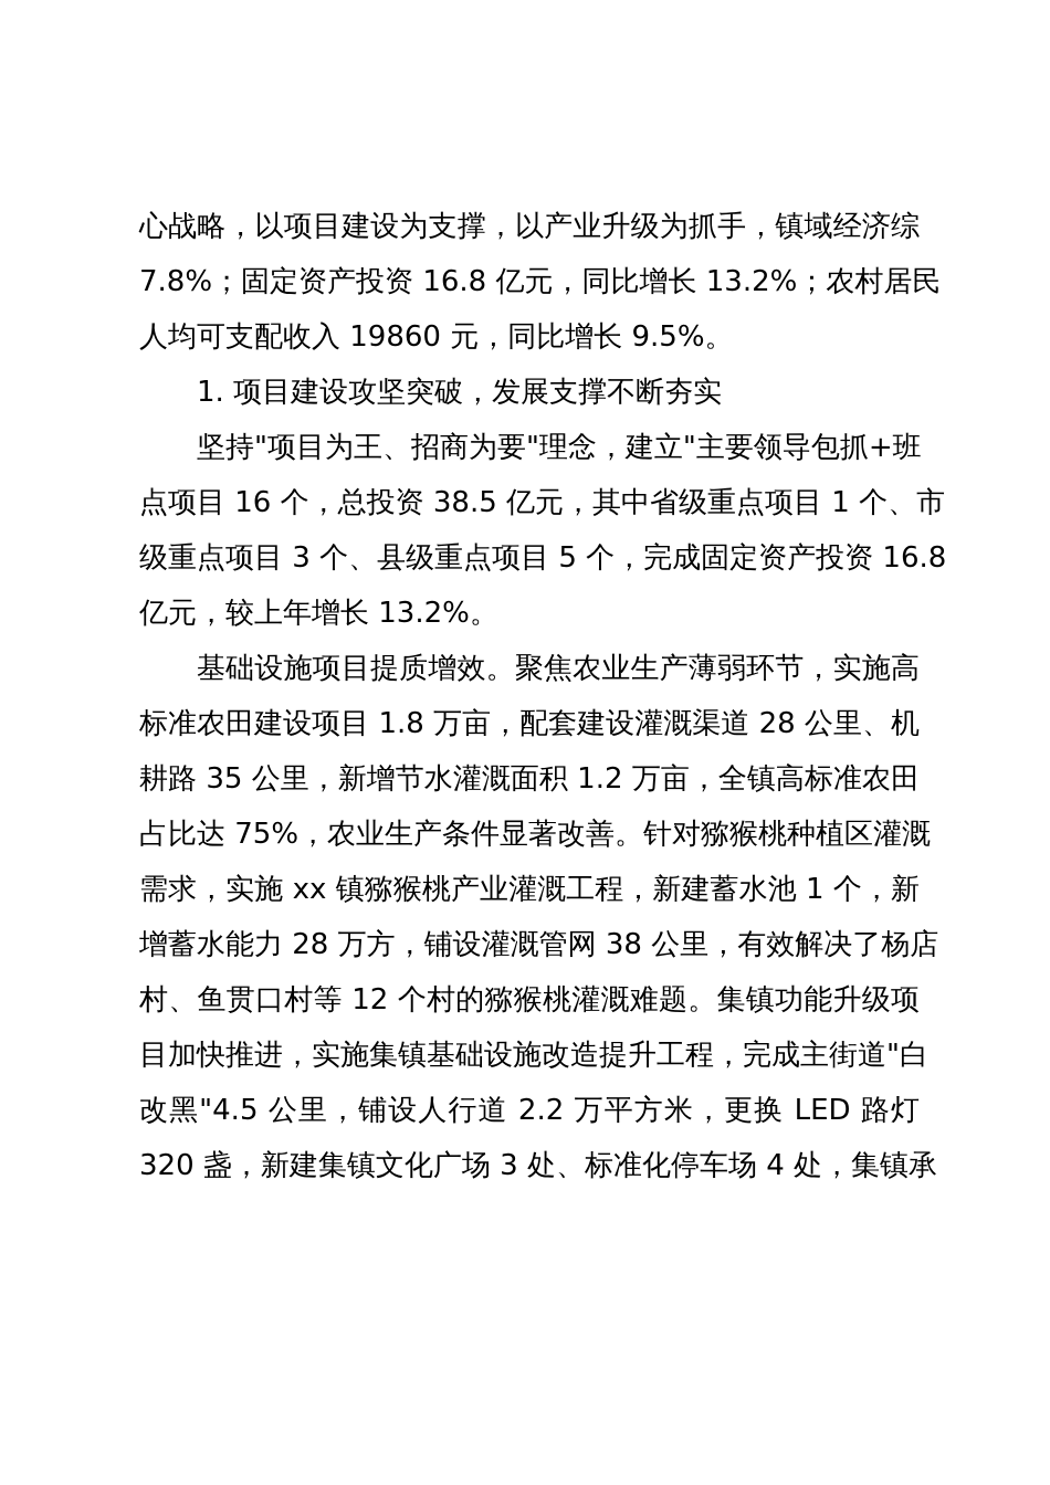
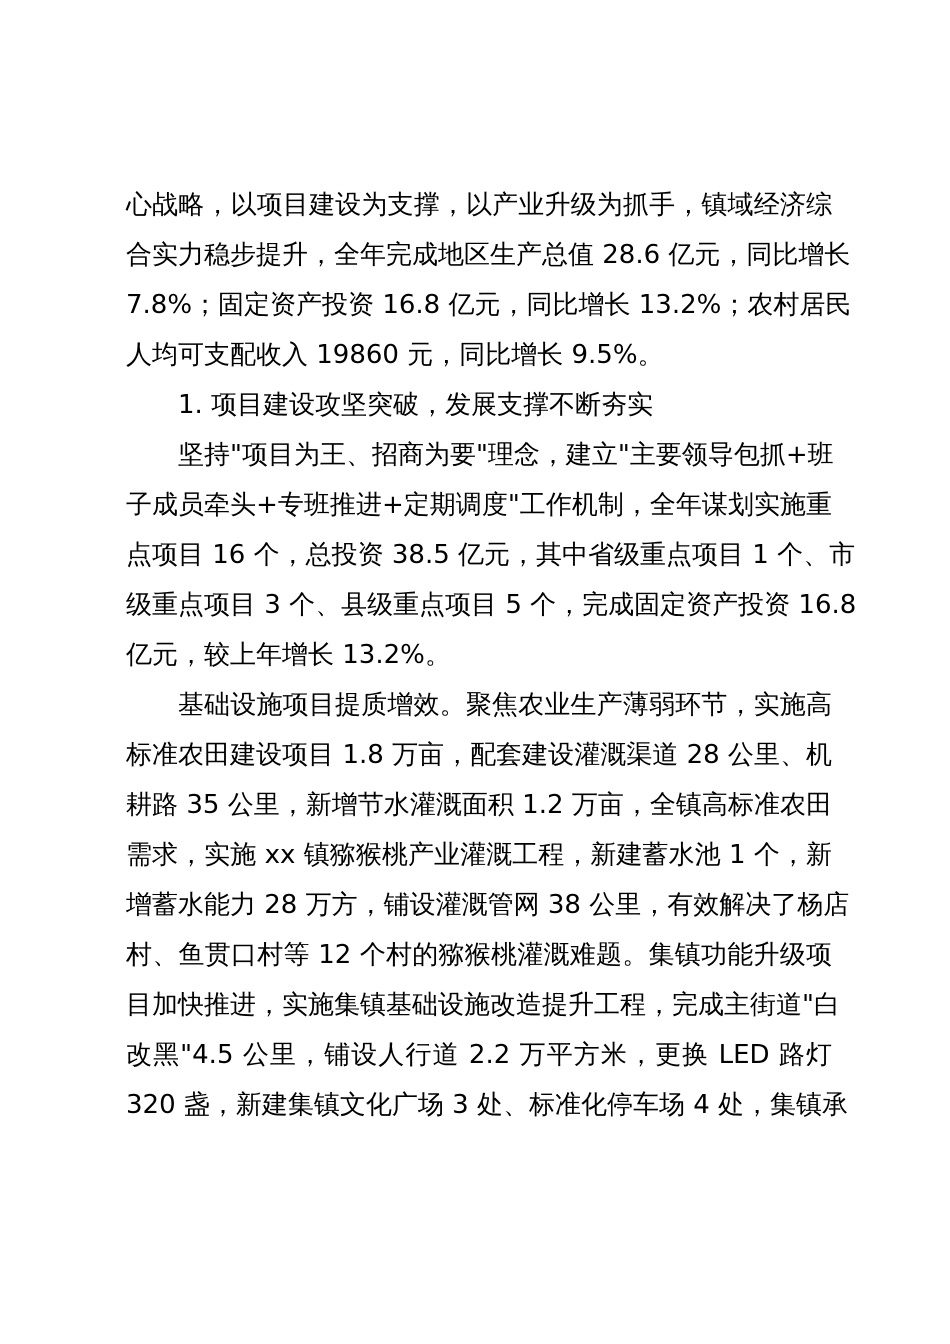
  心战略，以项目建设为支撑，以产业升级为抓手，镇域经济综
+ 合实力稳步提升，全年完成地区生产总值 28.6 亿元，同比增长
  7.8%；固定资产投资 16.8 亿元，同比增长 13.2%；农村居民
  人均可支配收入 19860 元，同比增长 9.5%。
  1. 项目建设攻坚突破，发展支撑不断夯实
  坚持"项目为王、招商为要"理念，建立"主要领导包抓+班
+ 子成员牵头+专班推进+定期调度"工作机制，全年谋划实施重
  点项目 16 个，总投资 38.5 亿元，其中省级重点项目 1 个、市
  级重点项目 3 个、县级重点项目 5 个，完成固定资产投资 16.8
  亿元，较上年增长 13.2%。
  基础设施项目提质增效。聚焦农业生产薄弱环节，实施高
  标准农田建设项目 1.8 万亩，配套建设灌溉渠道 28 公里、机
  耕路 35 公里，新增节水灌溉面积 1.2 万亩，全镇高标准农田
- 占比达 75%，农业生产条件显著改善。针对猕猴桃种植区灌溉
  需求，实施 xx 镇猕猴桃产业灌溉工程，新建蓄水池 1 个，新
  增蓄水能力 28 万方，铺设灌溉管网 38 公里，有效解决了杨店
  村、鱼贯口村等 12 个村的猕猴桃灌溉难题。集镇功能升级项
  目加快推进，实施集镇基础设施改造提升工程，完成主街道"白
  改黑"4.5 公里，铺设人行道 2.2 万平方米，更换 LED 路灯
  320 盏，新建集镇文化广场 3 处、标准化停车场 4 处，集镇承
